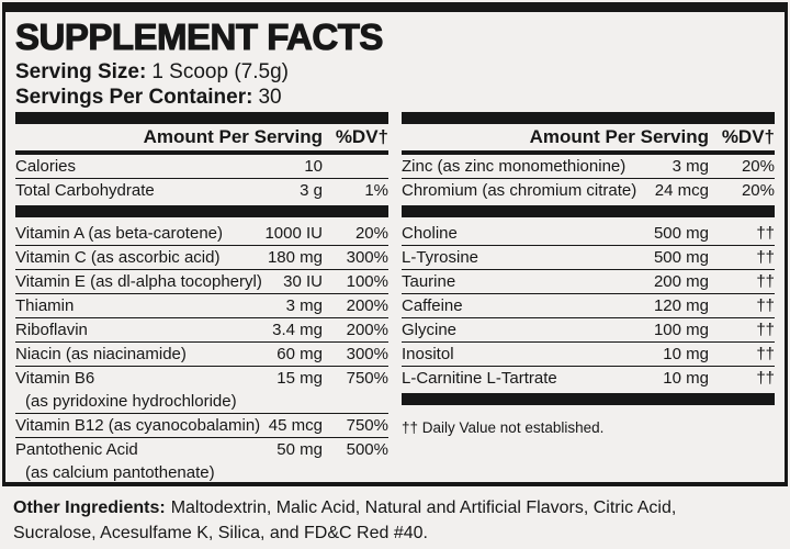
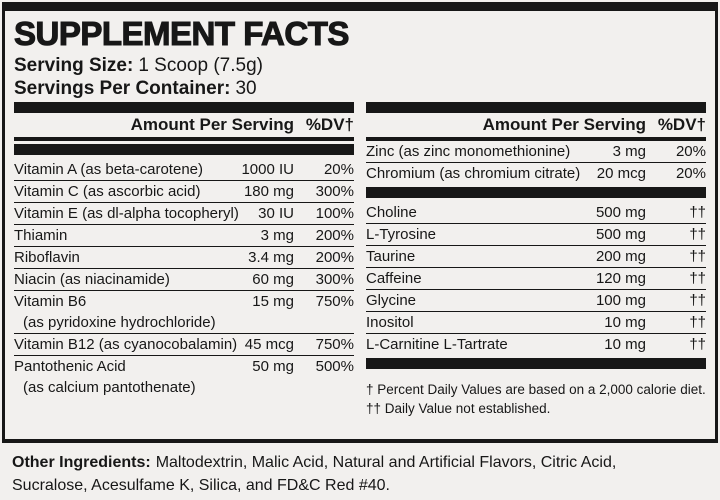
  SUPPLEMENT FACTS
  Serving Size: 1 Scoop (7.5g)
  Servings Per Container: 30
  Amount Per Serving
  %DV†
- Calories
- 10
- Total Carbohydrate
- 3 g
- 1%
  Vitamin A (as beta-carotene)
  1000 IU
  20%
  Vitamin C (as ascorbic acid)
  180 mg
  300%
  Vitamin E (as dl-alpha tocopheryl)
  30 IU
  100%
  Thiamin
  3 mg
  200%
  Riboflavin
  3.4 mg
  200%
  Niacin (as niacinamide)
  60 mg
  300%
  Vitamin B6
  15 mg
  750%
  (as pyridoxine hydrochloride)
  Vitamin B12 (as cyanocobalamin)
  45 mcg
  750%
  Pantothenic Acid
  50 mg
  500%
  (as calcium pantothenate)
  Amount Per Serving
  %DV†
  Zinc (as zinc monomethionine)
  3 mg
  20%
  Chromium (as chromium citrate)
- 24 mcg
+ 20 mcg
  20%
  Choline
  500 mg
  ††
  L-Tyrosine
  500 mg
  ††
  Taurine
  200 mg
  ††
  Caffeine
  120 mg
  ††
  Glycine
  100 mg
  ††
  Inositol
  10 mg
  ††
  L-Carnitine L-Tartrate
  10 mg
  ††
+ † Percent Daily Values are based on a 2,000 calorie diet.
  †† Daily Value not established.
  Other Ingredients: Maltodextrin, Malic Acid, Natural and Artificial Flavors, Citric Acid, Sucralose, Acesulfame K, Silica, and FD&C Red #40.
